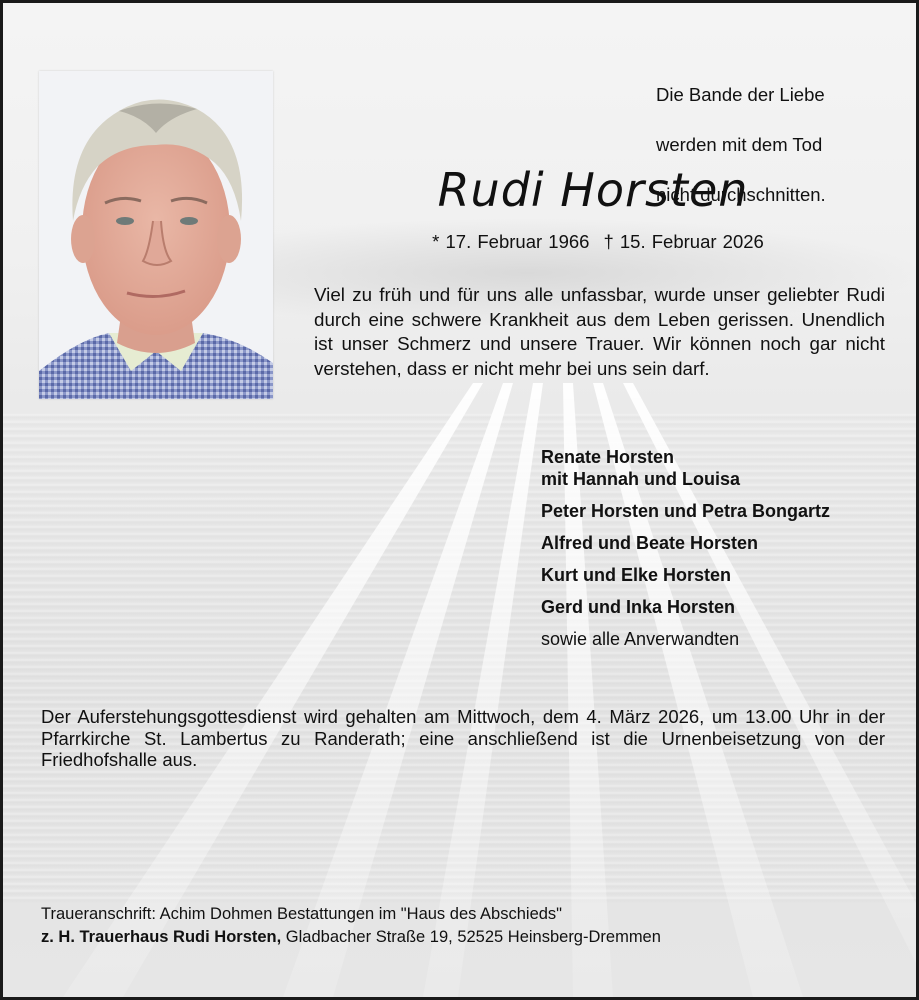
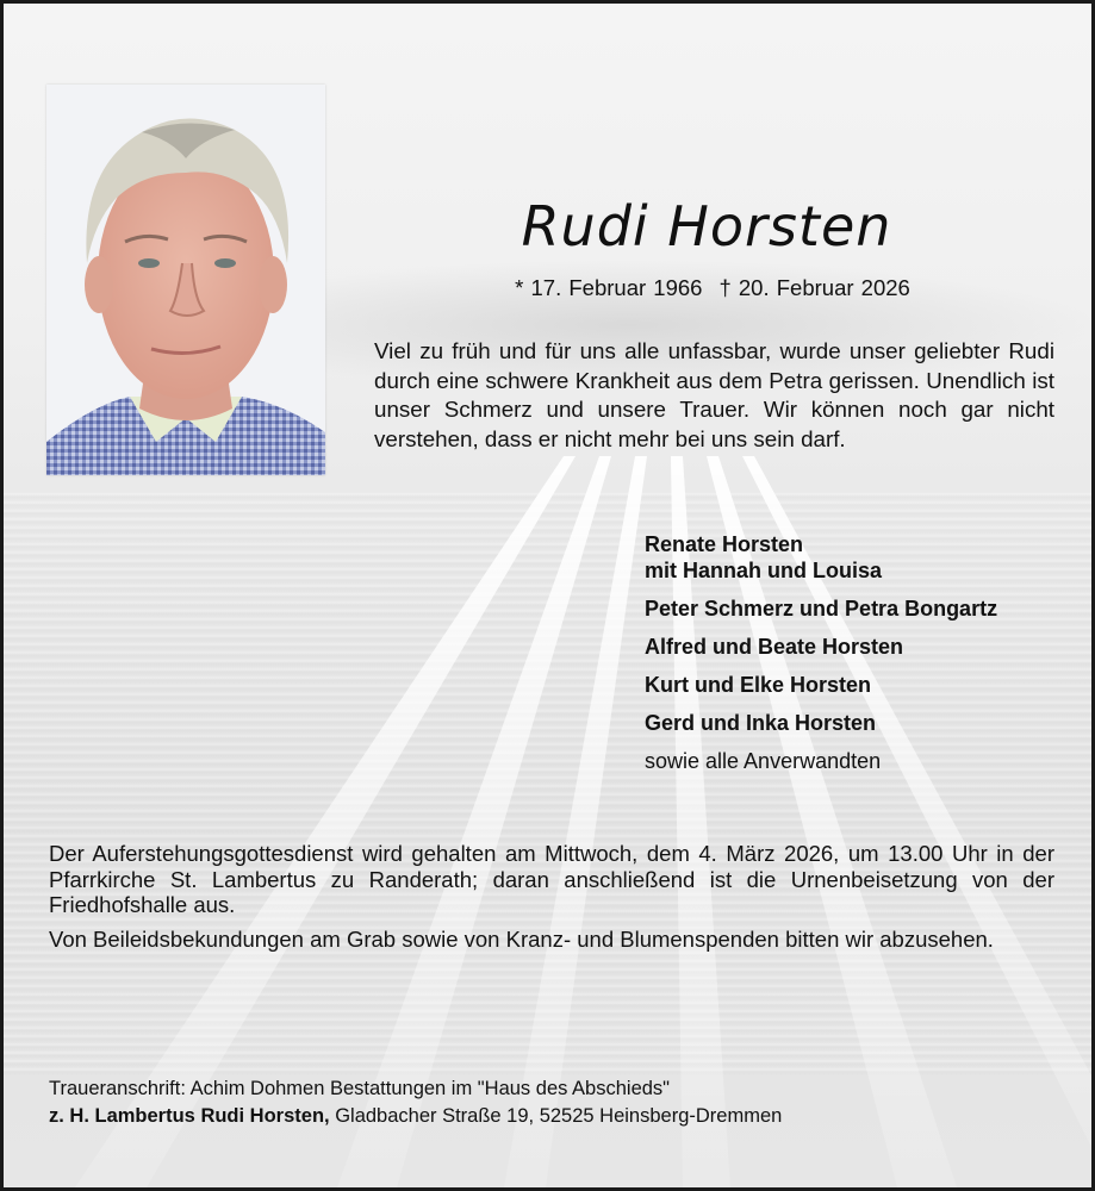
- Die Bande der Liebe
- werden mit dem Tod
- nicht durchschnitten.
  Rudi Horsten
- * 17. Februar 1966 † 15. Februar 2026
+ * 17. Februar 1966 † 20. Februar 2026
- Viel zu früh und für uns alle unfassbar, wurde unser geliebter Rudi durch eine schwere Krankheit aus dem Leben gerissen. Unendlich ist unser Schmerz und unsere Trauer. Wir können noch gar nicht verstehen, dass er nicht mehr bei uns sein darf.
+ Viel zu früh und für uns alle unfassbar, wurde unser geliebter Rudi durch eine schwere Krankheit aus dem Petra gerissen. Unendlich ist unser Schmerz und unsere Trauer. Wir können noch gar nicht verstehen, dass er nicht mehr bei uns sein darf.
  Renate Horsten
  mit Hannah und Louisa
- Peter Horsten und Petra Bongartz
+ Peter Schmerz und Petra Bongartz
  Alfred und Beate Horsten
  Kurt und Elke Horsten
  Gerd und Inka Horsten
  sowie alle Anverwandten
- Der Auferstehungsgottesdienst wird gehalten am Mittwoch, dem 4. März 2026, um 13.00 Uhr in der Pfarrkirche St. Lambertus zu Randerath; eine anschließend ist die Urnenbeisetzung von der Friedhofshalle aus.
+ Der Auferstehungsgottesdienst wird gehalten am Mittwoch, dem 4. März 2026, um 13.00 Uhr in der Pfarrkirche St. Lambertus zu Randerath; daran anschließend ist die Urnenbeisetzung von der Friedhofshalle aus.
+ Von Beileidsbekundungen am Grab sowie von Kranz- und Blumenspenden bitten wir abzusehen.
  Traueranschrift: Achim Dohmen Bestattungen im "Haus des Abschieds"
- z. H. Trauerhaus Rudi Horsten, Gladbacher Straße 19, 52525 Heinsberg-Dremmen
+ z. H. Lambertus Rudi Horsten, Gladbacher Straße 19, 52525 Heinsberg-Dremmen
